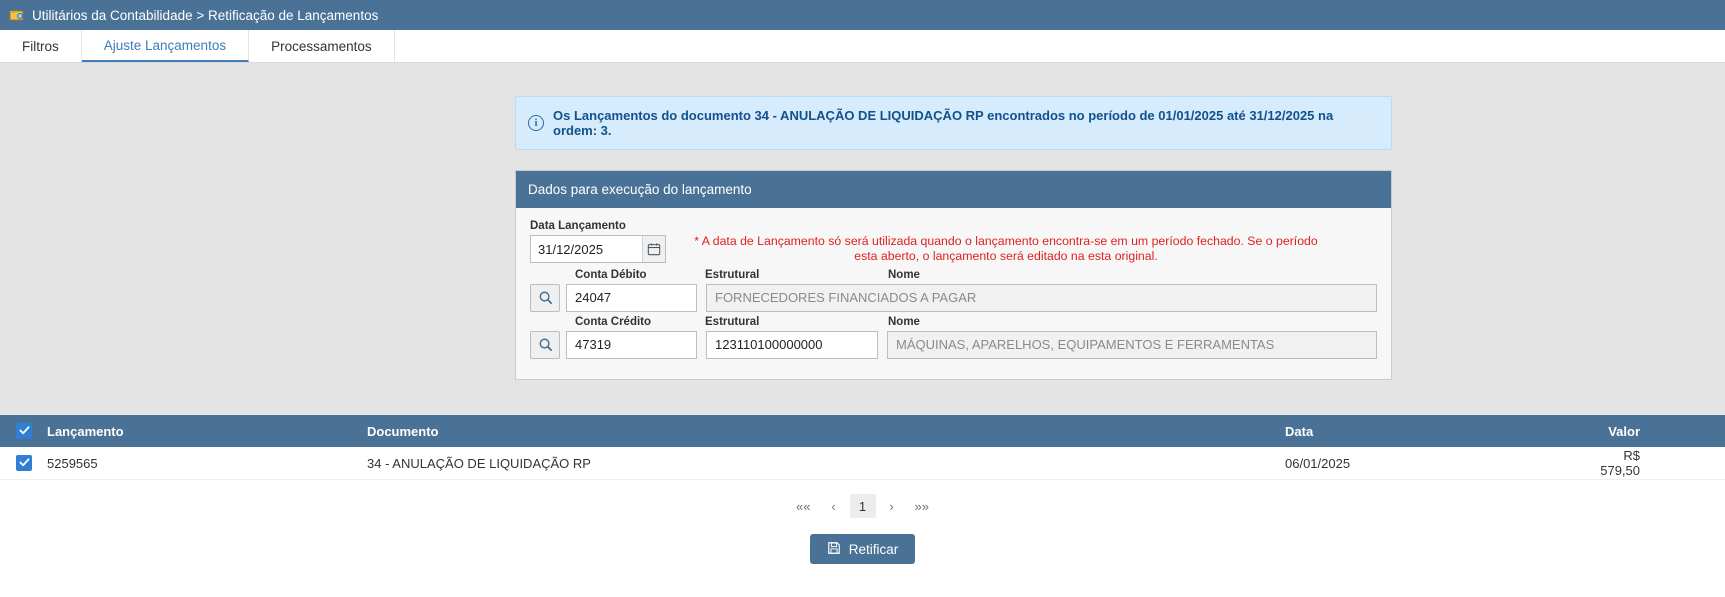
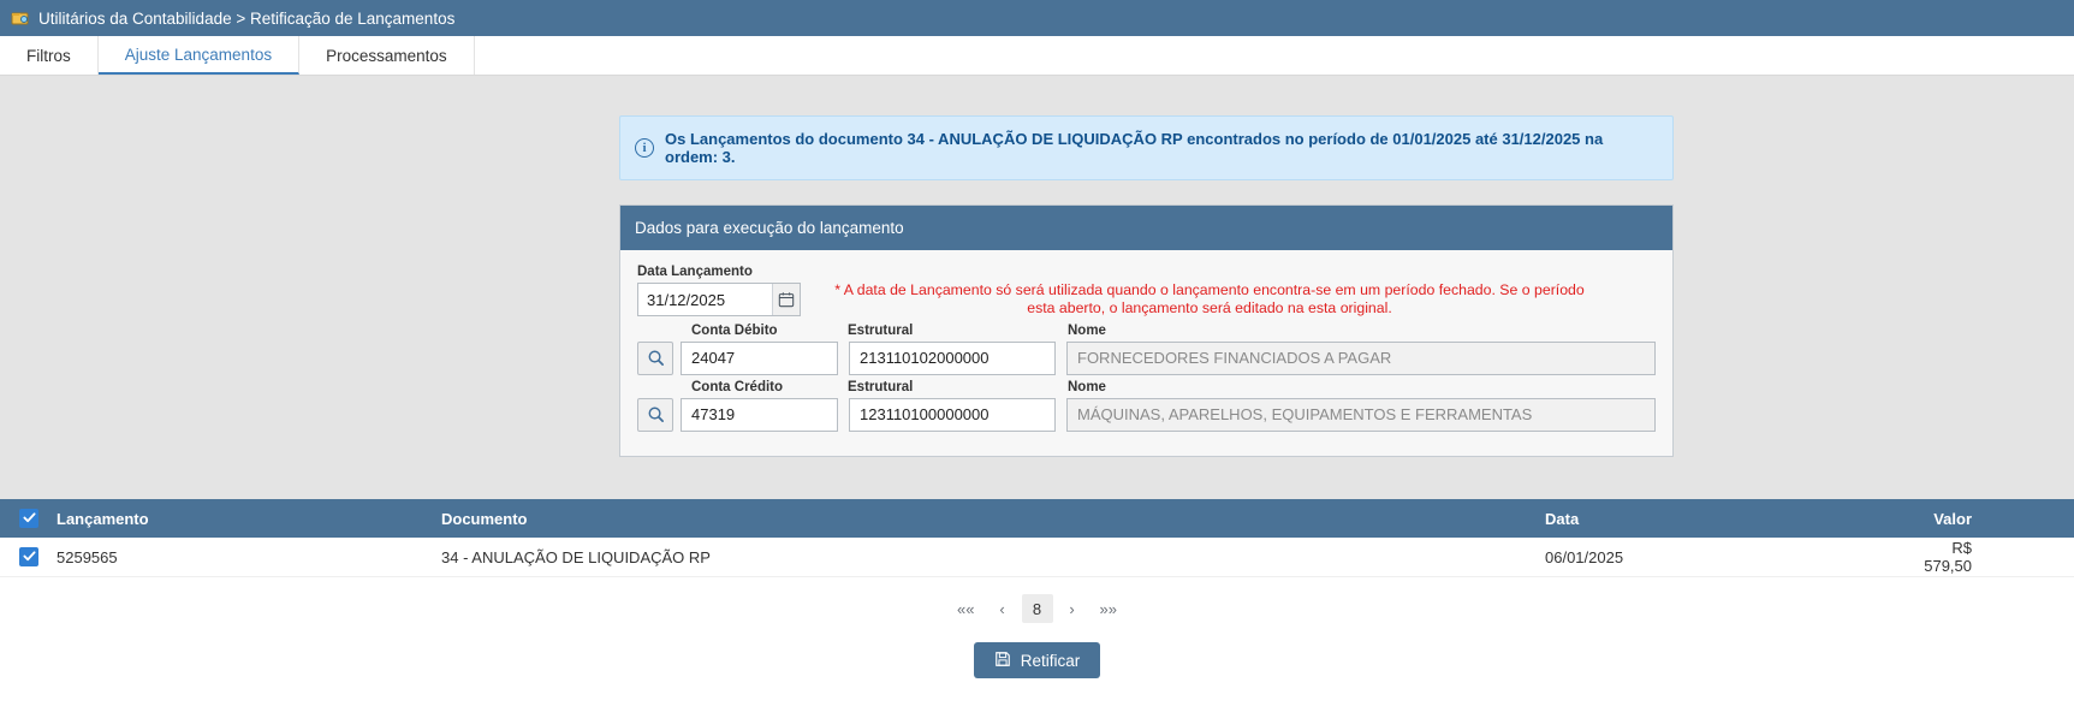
  Utilitários da Contabilidade > Retificação de Lançamentos
  Filtros
  Ajuste Lançamentos
  Processamentos
  i
  Os Lançamentos do documento 34 - ANULAÇÃO DE LIQUIDAÇÃO RP encontrados no período de 01/01/2025 até 31/12/2025 na ordem: 3.
  Dados para execução do lançamento
  Data Lançamento
  31/12/2025
  * A data de Lançamento só será utilizada quando o lançamento encontra-se em um período fechado. Se o período esta aberto, o lançamento será editado na esta original.
  Conta Débito
  Estrutural
  Nome
  24047
+ 213110102000000
  FORNECEDORES FINANCIADOS A PAGAR
  Conta Crédito
  Estrutural
  Nome
  47319
  123110100000000
  MÁQUINAS, APARELHOS, EQUIPAMENTOS E FERRAMENTAS
  Lançamento
  Documento
  Data
  Valor
  5259565
  34 - ANULAÇÃO DE LIQUIDAÇÃO RP
  06/01/2025
  R$ 579,50
  ««
  ‹
- 1
+ 8
  ›
  »»
  Retificar
